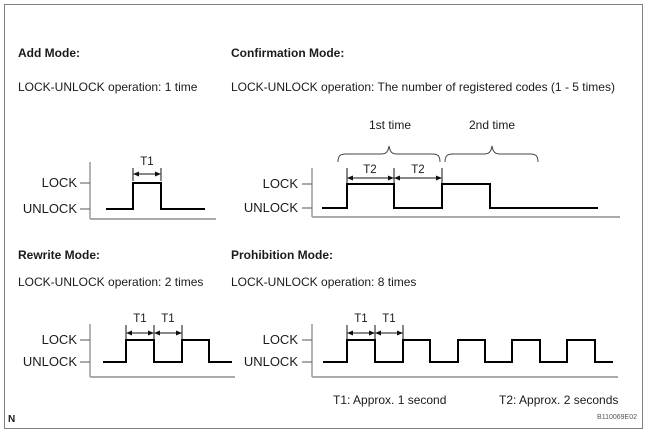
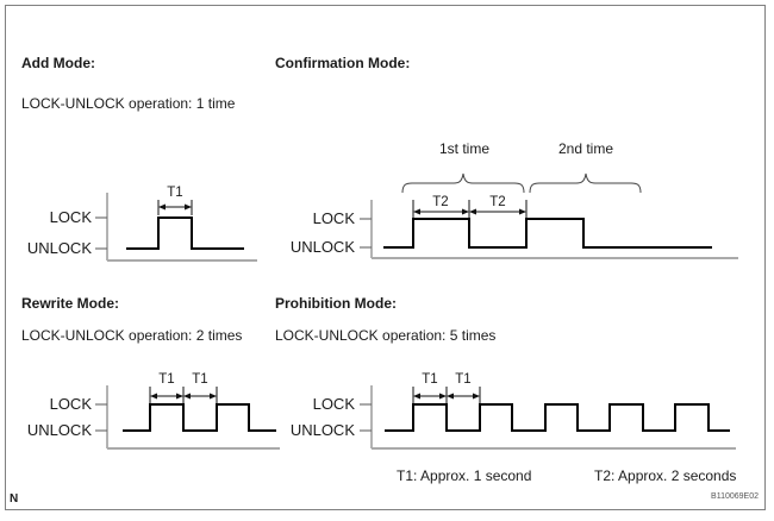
  Add Mode:
  LOCK-UNLOCK operation: 1 time
  T1
  LOCK
  UNLOCK
  Confirmation Mode:
- LOCK-UNLOCK operation: The number of registered codes (1 - 5 times)
  1st time
  2nd time
  T2
  T2
  LOCK
  UNLOCK
  Rewrite Mode:
  LOCK-UNLOCK operation: 2 times
  T1
  T1
  LOCK
  UNLOCK
  Prohibition Mode:
- LOCK-UNLOCK operation: 8 times
+ LOCK-UNLOCK operation: 5 times
  T1
  T1
  LOCK
  UNLOCK
  T1: Approx. 1 second
  T2: Approx. 2 seconds
  N
